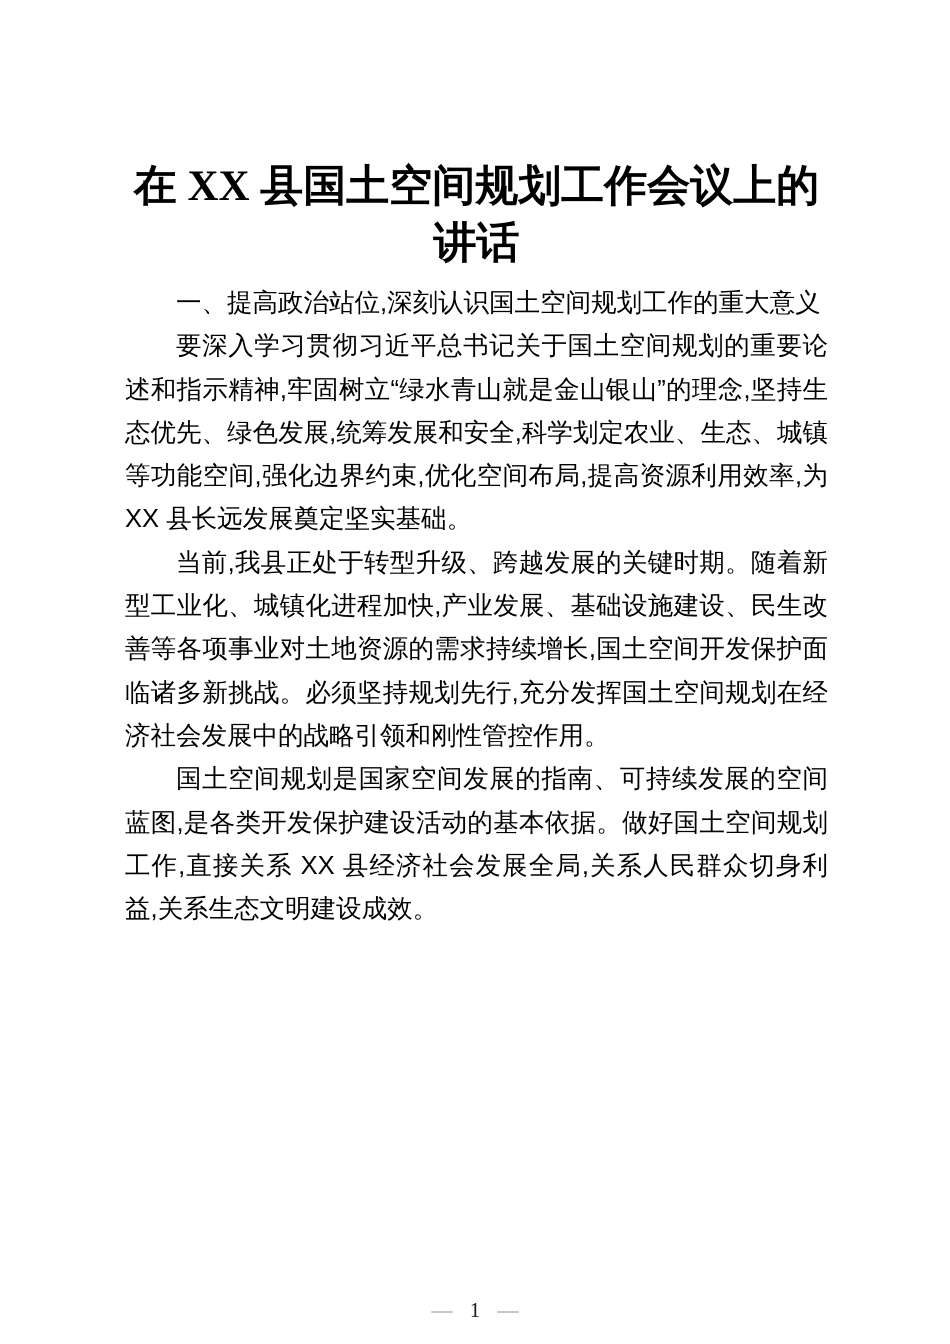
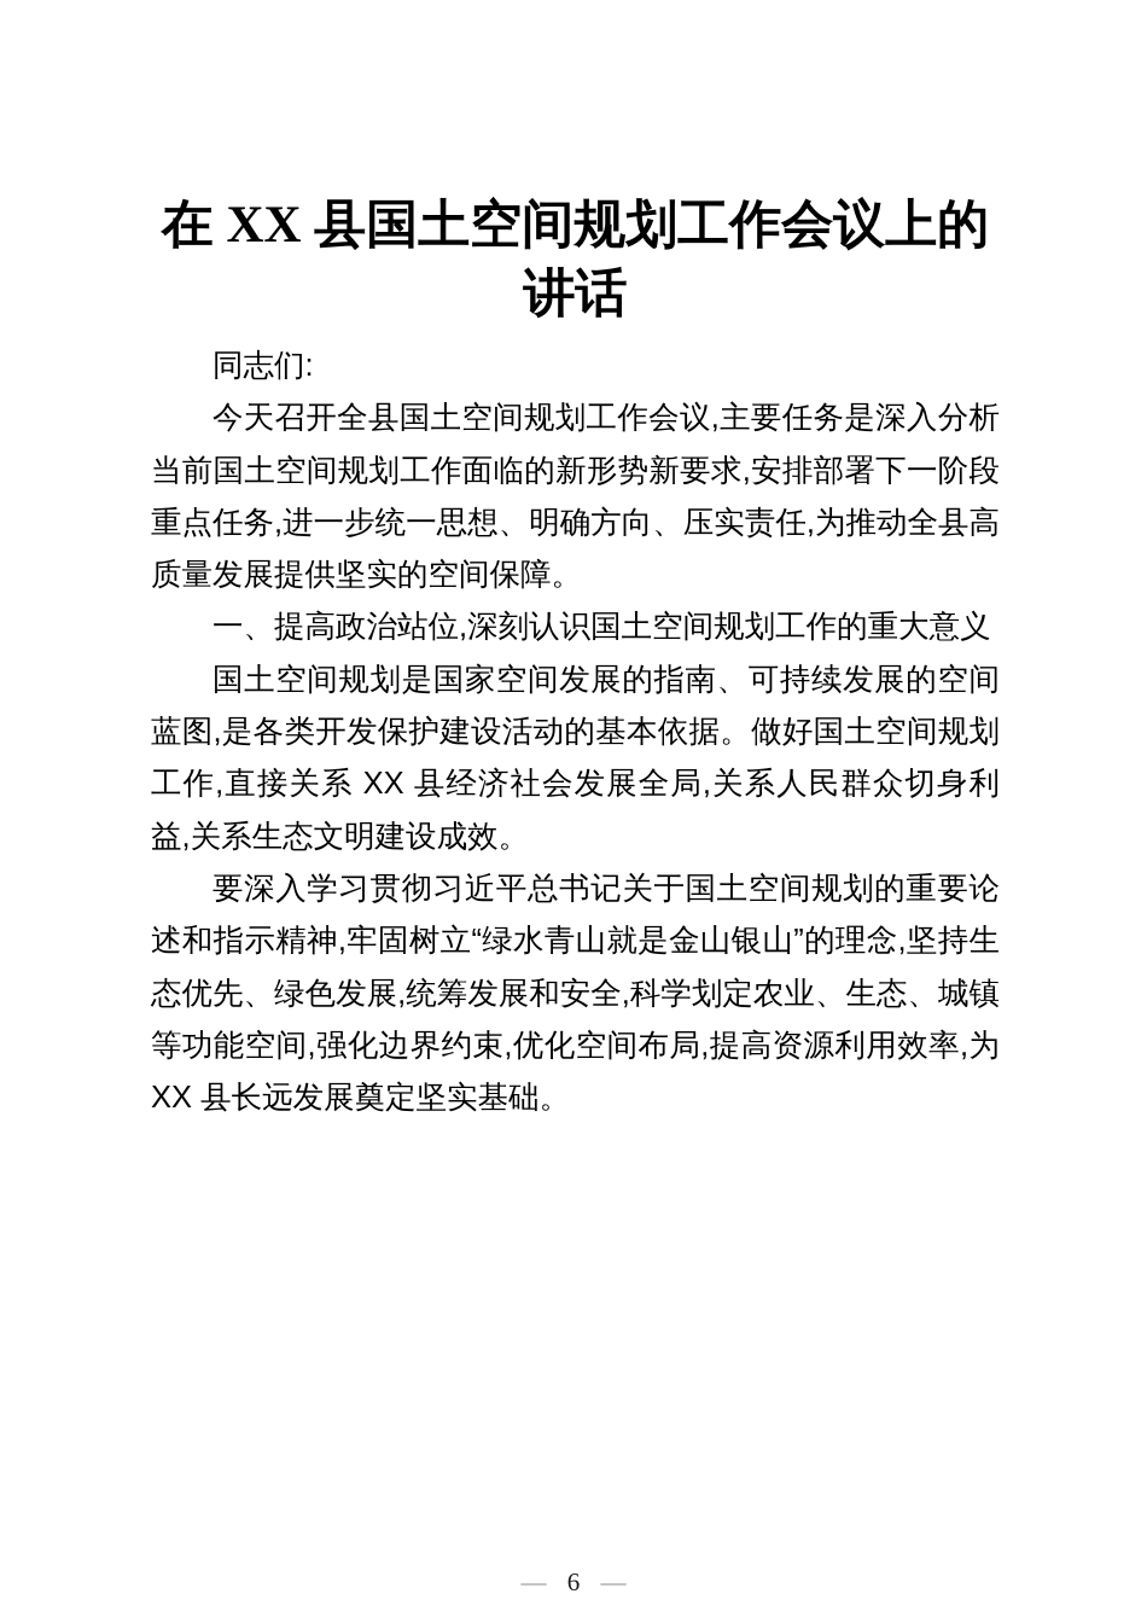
  在 XX 县国土空间规划工作会议上的讲话
+ 同志们:
+ 今天召开全县国土空间规划工作会议,主要任务是深入分析当前国土空间规划工作面临的新形势新要求,安排部署下一阶段重点任务,进一步统一思想、明确方向、压实责任,为推动全县高质量发展提供坚实的空间保障。
  一、提高政治站位,深刻认识国土空间规划工作的重大意义
- 要深入学习贯彻习近平总书记关于国土空间规划的重要论述和指示精神,牢固树立“绿水青山就是金山银山”的理念,坚持生态优先、绿色发展,统筹发展和安全,科学划定农业、生态、城镇等功能空间,强化边界约束,优化空间布局,提高资源利用效率,为 XX 县长远发展奠定坚实基础。
+ 国土空间规划是国家空间发展的指南、可持续发展的空间蓝图,是各类开发保护建设活动的基本依据。做好国土空间规划工作,直接关系 XX 县经济社会发展全局,关系人民群众切身利益,关系生态文明建设成效。
- 当前,我县正处于转型升级、跨越发展的关键时期。随着新型工业化、城镇化进程加快,产业发展、基础设施建设、民生改善等各项事业对土地资源的需求持续增长,国土空间开发保护面临诸多新挑战。必须坚持规划先行,充分发挥国土空间规划在经济社会发展中的战略引领和刚性管控作用。
- 国土空间规划是国家空间发展的指南、可持续发展的空间蓝图,是各类开发保护建设活动的基本依据。做好国土空间规划工作,直接关系 XX 县经济社会发展全局,关系人民群众切身利益,关系生态文明建设成效。
+ 要深入学习贯彻习近平总书记关于国土空间规划的重要论述和指示精神,牢固树立“绿水青山就是金山银山”的理念,坚持生态优先、绿色发展,统筹发展和安全,科学划定农业、生态、城镇等功能空间,强化边界约束,优化空间布局,提高资源利用效率,为 XX 县长远发展奠定坚实基础。
- — 1 —
+ — 6 —
